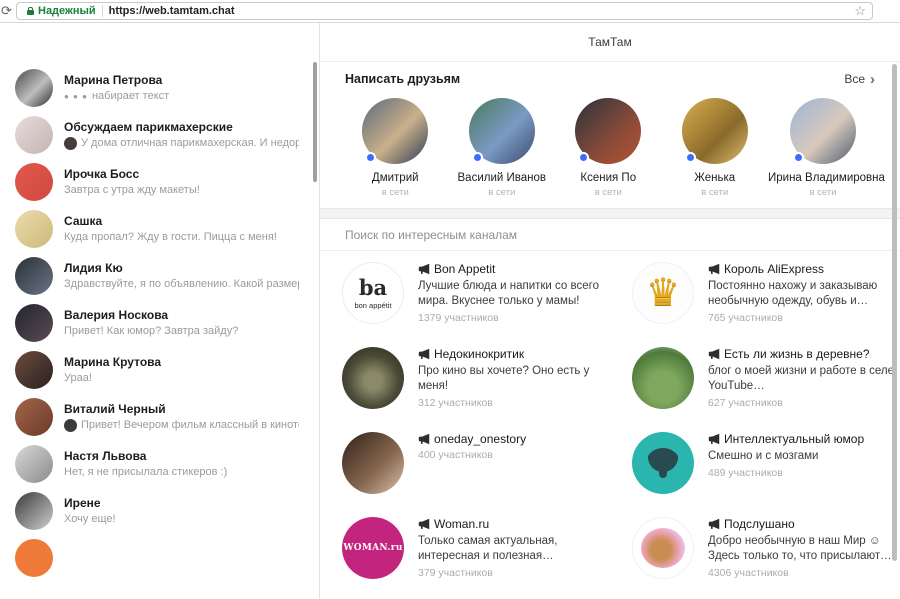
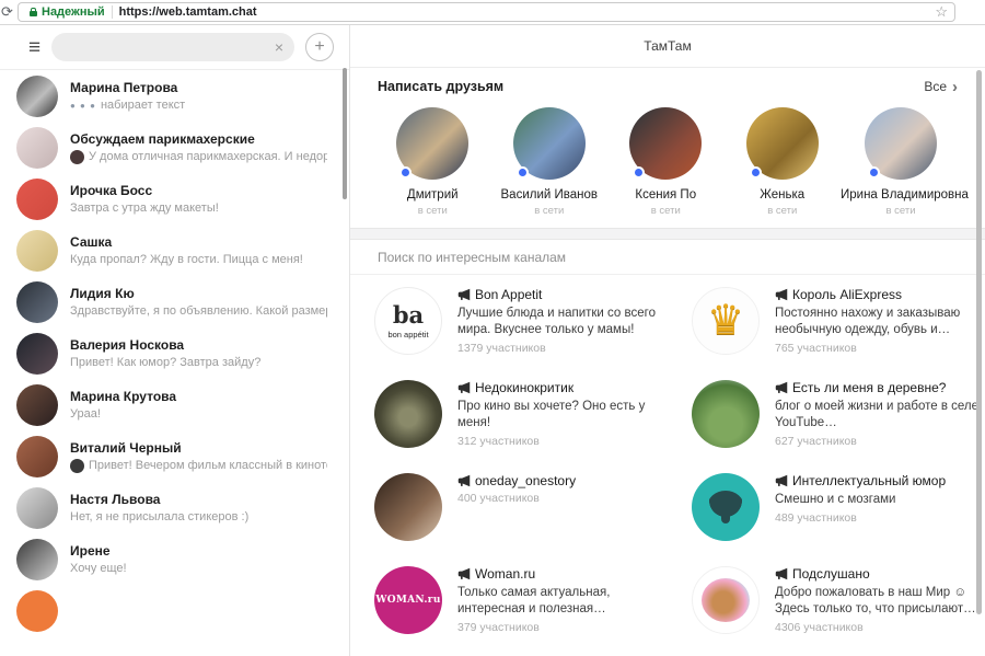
  ⟳
  Надежный
  https://web.tamtam.chat
  ☆
+ ≡
+ ×
+ +
  Марина Петрова
  ● ● ●
  набирает текст
  Обсуждаем парикмахерские
  У дома отличная парикмахерская. И недор
  Ирочка Босс
  Завтра с утра жду макеты!
  Сашка
  Куда пропал? Жду в гости. Пицца с меня!
  Лидия Кю
  Здравствуйте, я по объявлению. Какой разме
  Валерия Носкова
  Привет! Как юмор? Завтра зайду?
  Марина Крутова
  Ураа!
  Виталий Черный
  Привет! Вечером фильм классный в кинот
  Настя Львова
  Нет, я не присылала стикеров :)
  Ирене
  Хочу еще!
  ТамТам
  Написать друзьям
  Все
  ›
  Дмитрий
  в сети
  Василий Иванов
  в сети
  Ксения По
  в сети
  Женька
  в сети
  Ирина Владимировна
  в сети
  Поиск по интересным каналам
  ba
  bon appétit
  Bon Appetit
  Лучшие блюда и напитки со всего мира. Вкуснее только у мамы!
  1379 участников
  ♛
  Король AliExpress
  Постоянно нахожу и заказываю необычную одежду, обувь и…
  765 участников
  Недокинокритик
  Про кино вы хочете? Оно есть у меня!
  312 участников
- Есть ли жизнь в деревне?
+ Есть ли меня в деревне?
  блог о моей жизни и работе в селе YouTube…
  627 участников
  oneday_onestory
  400 участников
  Интеллектуальный юмор
  Смешно и с мозгами
  489 участников
  WOMAN.ru
  Woman.ru
  Только самая актуальная, интересная и полезная…
  379 участников
  Подслушано
- Добро необычную в наш Мир ☺ Здесь только то, что присылают…
+ Добро пожаловать в наш Мир ☺ Здесь только то, что присылают…
  4306 участников
